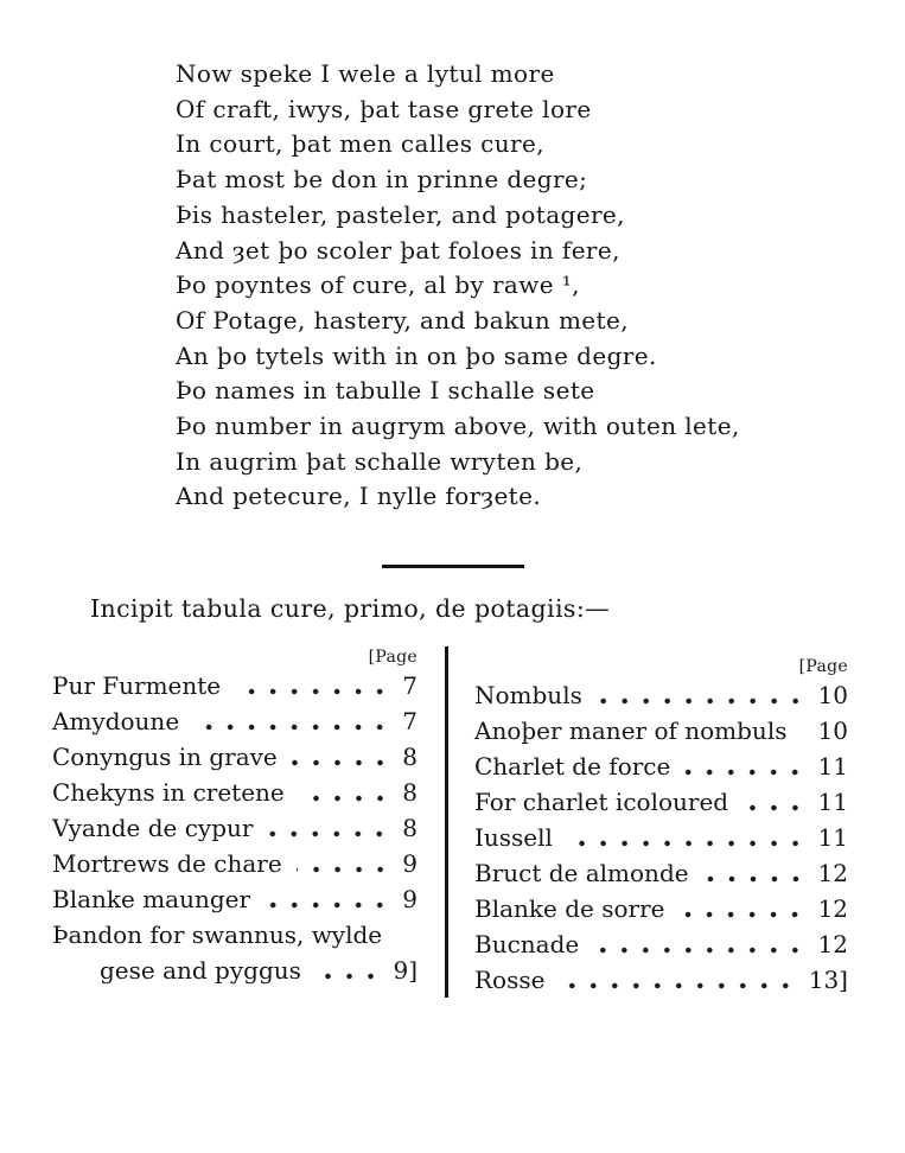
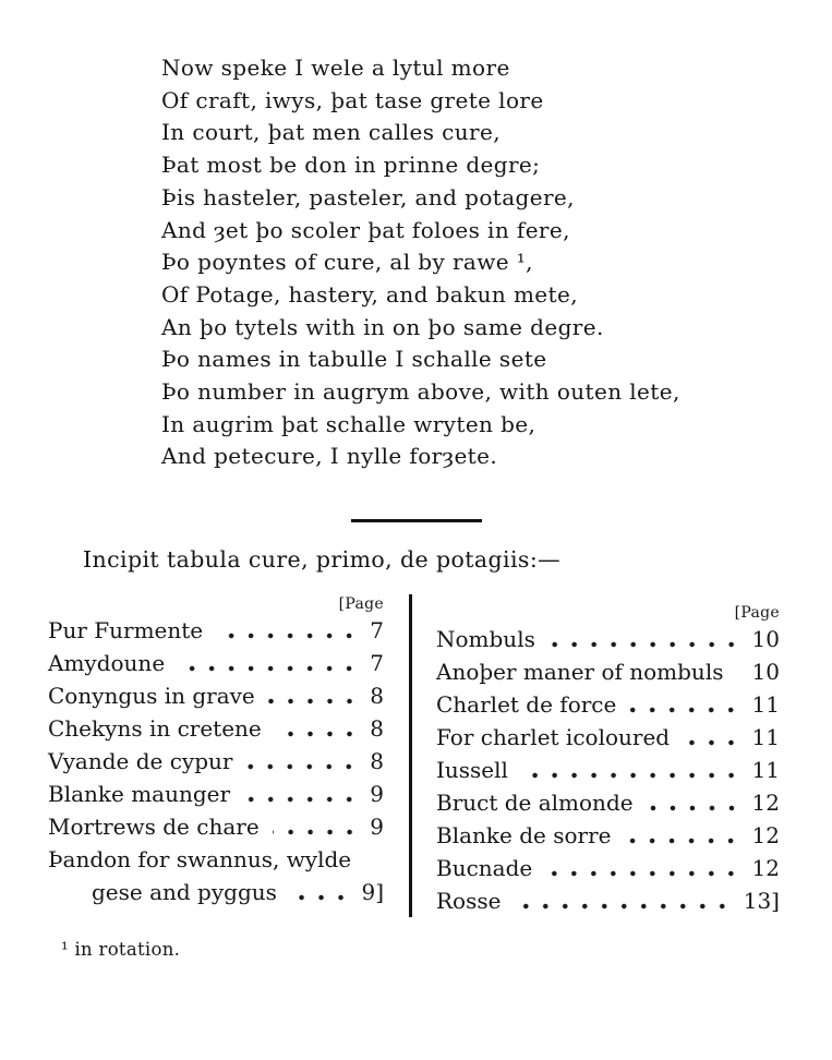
  Now speke I wele a lytul more
  Of craft, iwys, þat tase grete lore
  In court, þat men calles cure,
  Þat most be don in prinne degre;
  Þis hasteler, pasteler, and potagere,
  And ȝet þo scoler þat foloes in fere,
  Þo poyntes of cure, al by rawe ¹,
  Of Potage, hastery, and bakun mete,
  An þo tytels with in on þo same degre.
  Þo names in tabulle I schalle sete
  Þo number in augrym above, with outen lete,
  In augrim þat schalle wryten be,
  And petecure, I nylle forȝete.
  Incipit tabula cure, primo, de potagiis:—
  [Page
  Pur Furmente
  7
  Amydoune
  7
  Conyngus in grave
  8
  Chekyns in cretene
  8
  Vyande de cypur
  8
- Mortrews de chare
+ Blanke maunger
  9
- Blanke maunger
+ Mortrews de chare
  9
  Þandon for swannus, wylde
  gese and pyggus
  9]
  [Page
  Nombuls
  10
  Anoþer maner of nombuls
  10
  Charlet de force
  11
  For charlet icoloured
  11
  Iussell
  11
  Bruct de almonde
  12
  Blanke de sorre
  12
  Bucnade
  12
  Rosse
  13]
+ ¹ in rotation.
